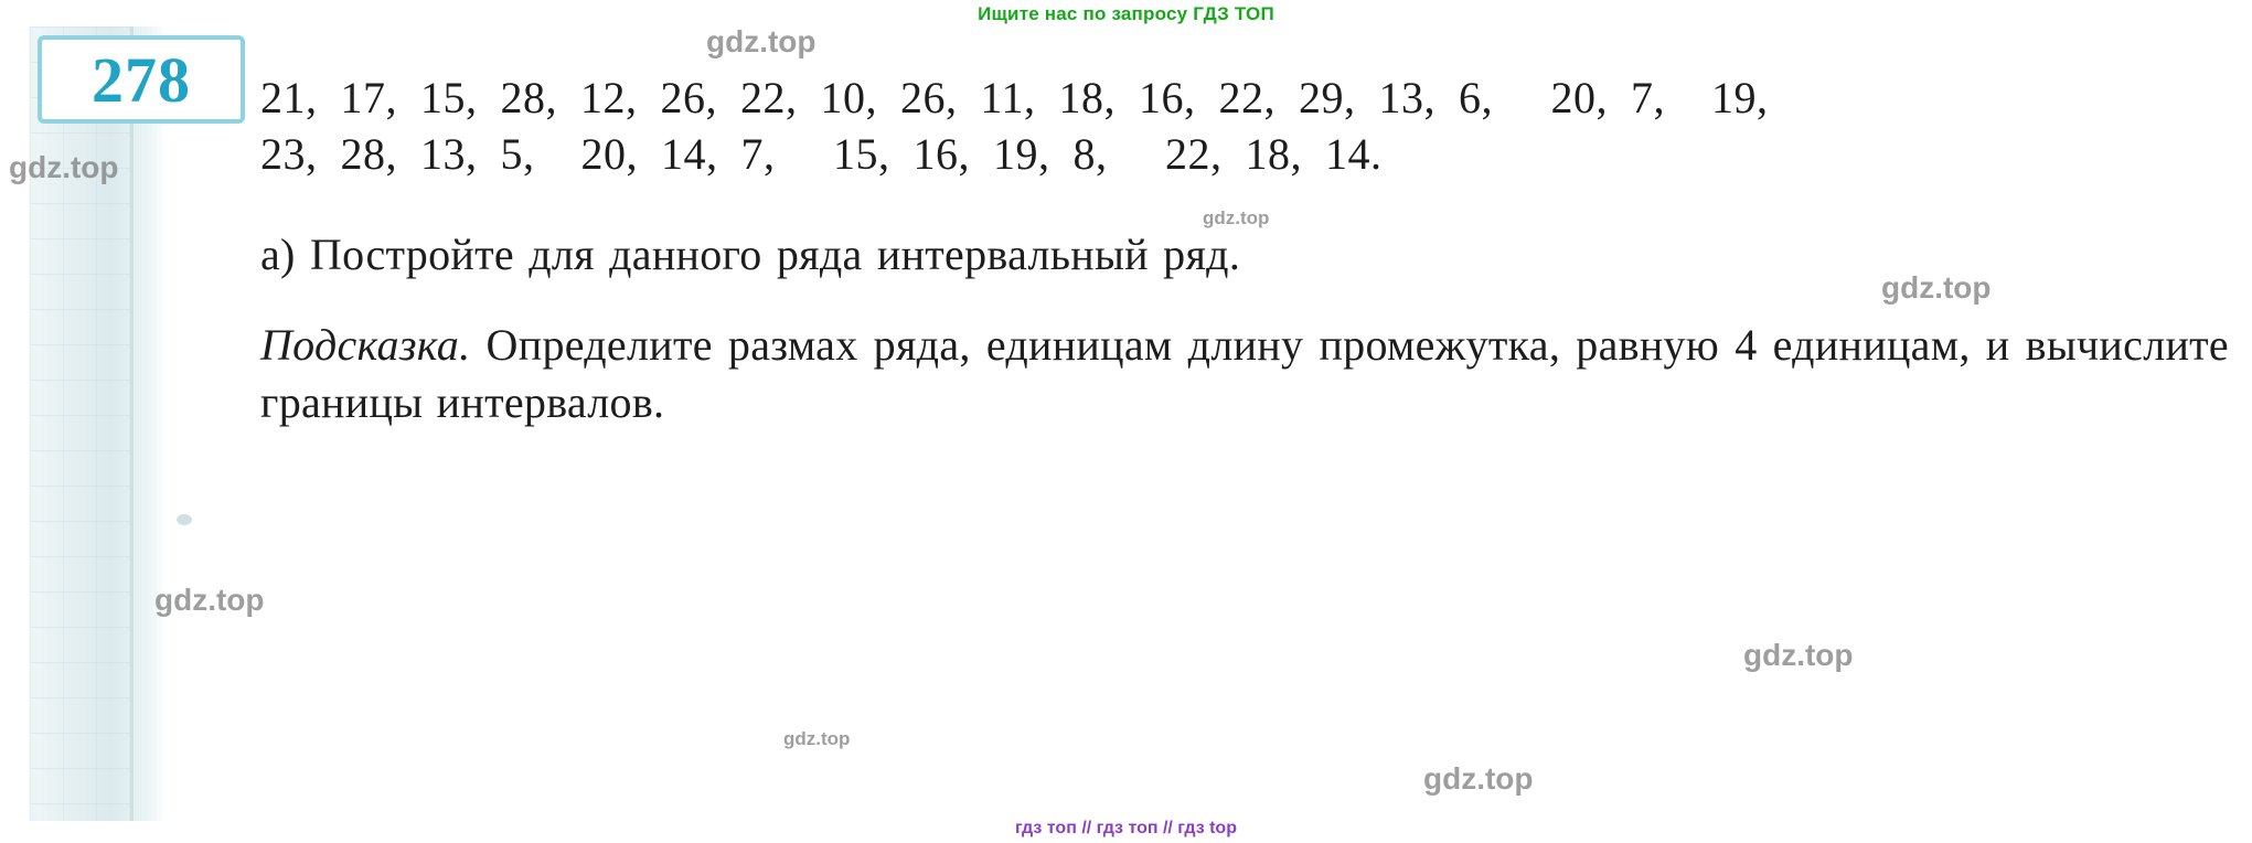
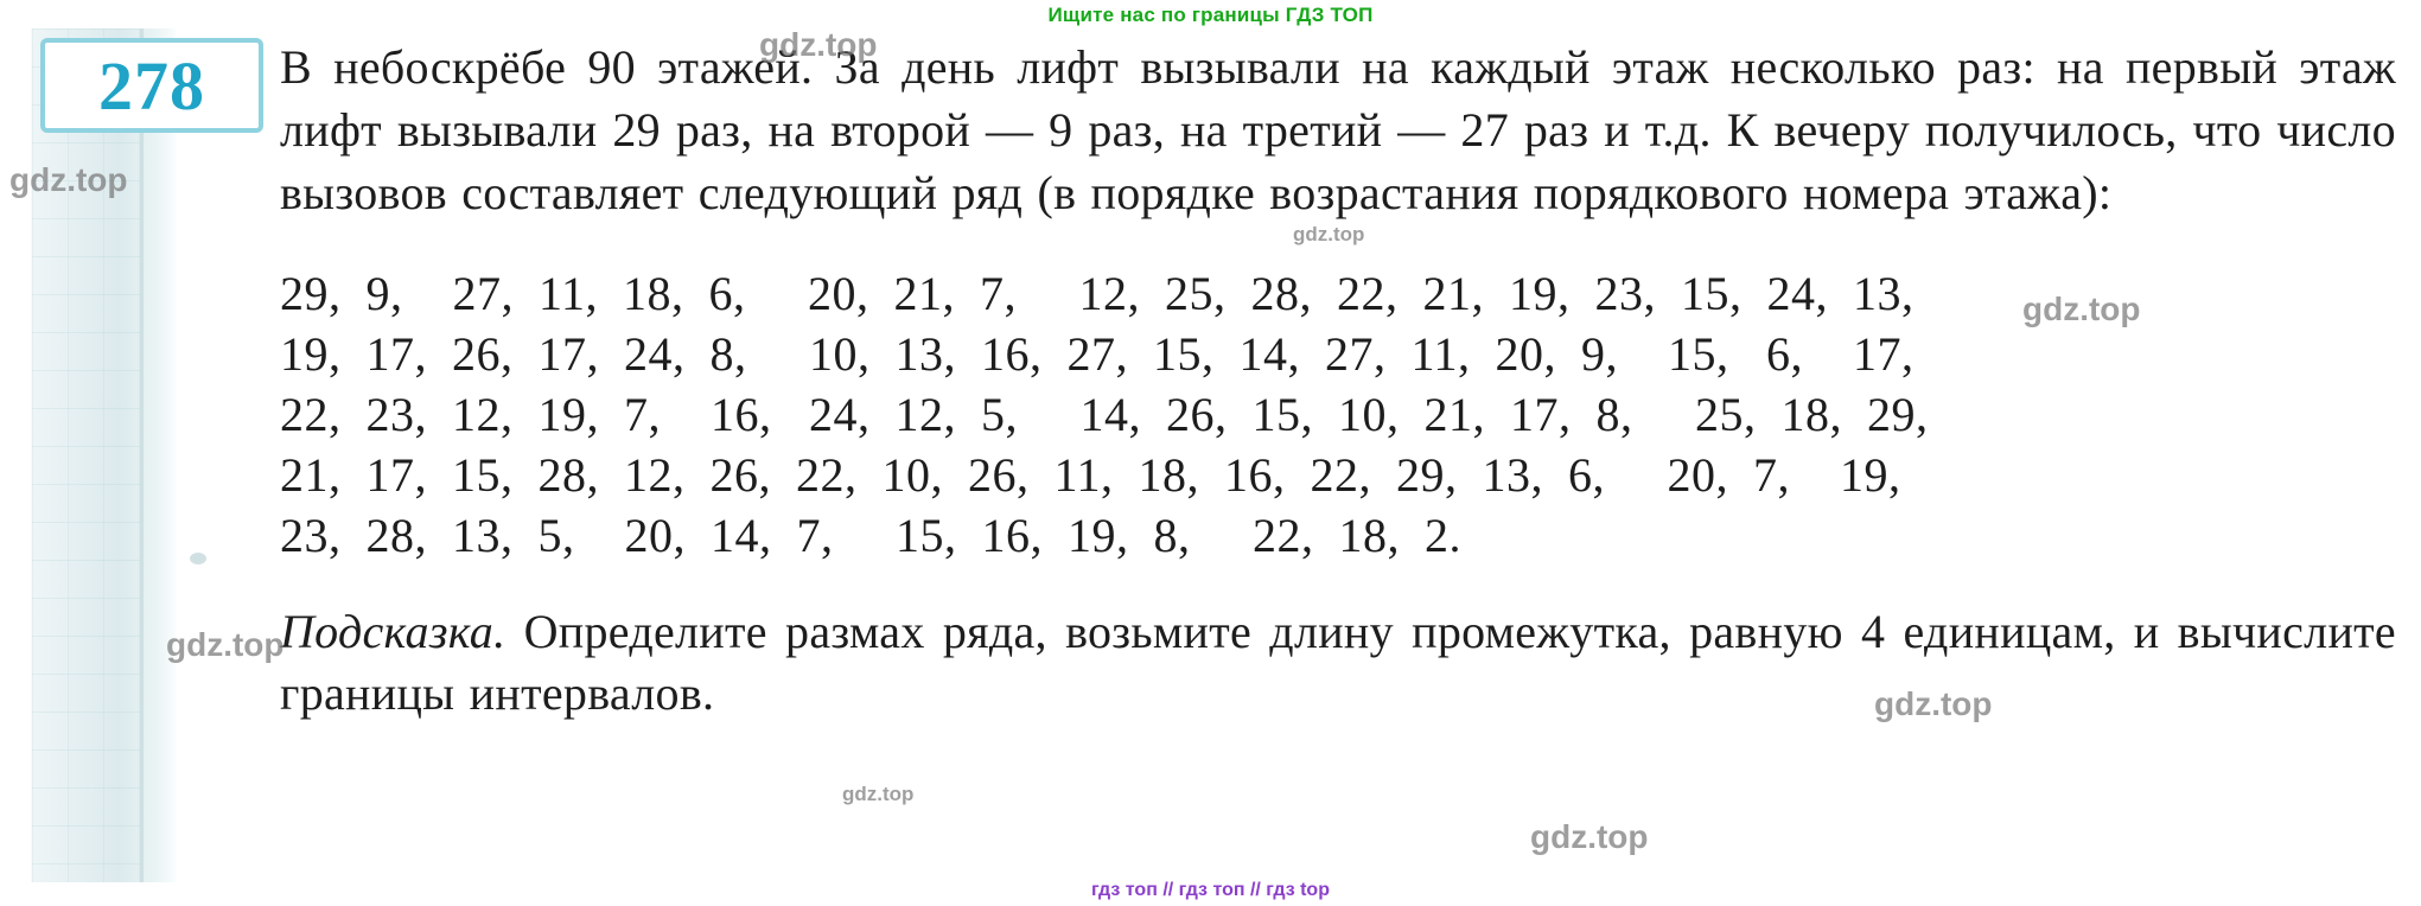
- Ищите нас по запросу ГДЗ ТОП
+ Ищите нас по границы ГДЗ ТОП
  278
+ В небоскрёбе 90 этажей. За день лифт вызывали на каждый этаж несколько раз: на первый этаж лифт вызывали 29 раз, на второй — 9 раз, на третий — 27 раз и т.д. К вечеру получилось, что число вызовов составляет следующий ряд (в порядке возрастания порядкового номера этажа):
+ 29, 9, 27, 11, 18, 6, 20, 21, 7, 12, 25, 28, 22, 21, 19, 23, 15, 24, 13,
+ 19, 17, 26, 17, 24, 8, 10, 13, 16, 27, 15, 14, 27, 11, 20, 9, 15, 6, 17,
+ 22, 23, 12, 19, 7, 16, 24, 12, 5, 14, 26, 15, 10, 21, 17, 8, 25, 18, 29,
  21, 17, 15, 28, 12, 26, 22, 10, 26, 11, 18, 16, 22, 29, 13, 6, 20, 7, 19,
- 23, 28, 13, 5, 20, 14, 7, 15, 16, 19, 8, 22, 18, 14.
+ 23, 28, 13, 5, 20, 14, 7, 15, 16, 19, 8, 22, 18, 2.
- а) Постройте для данного ряда интервальный ряд.
- Подсказка. Определите размах ряда, единицам длину промежутка, равную 4 единицам, и вычислите границы интервалов.
+ Подсказка. Определите размах ряда, возьмите длину промежутка, равную 4 единицам, и вычислите границы интервалов.
  gdz.top
  gdz.top
  gdz.top
  gdz.top
  gdz.top
  gdz.top
  gdz.top
  gdz.top
  гдз топ // гдз топ // гдз top
